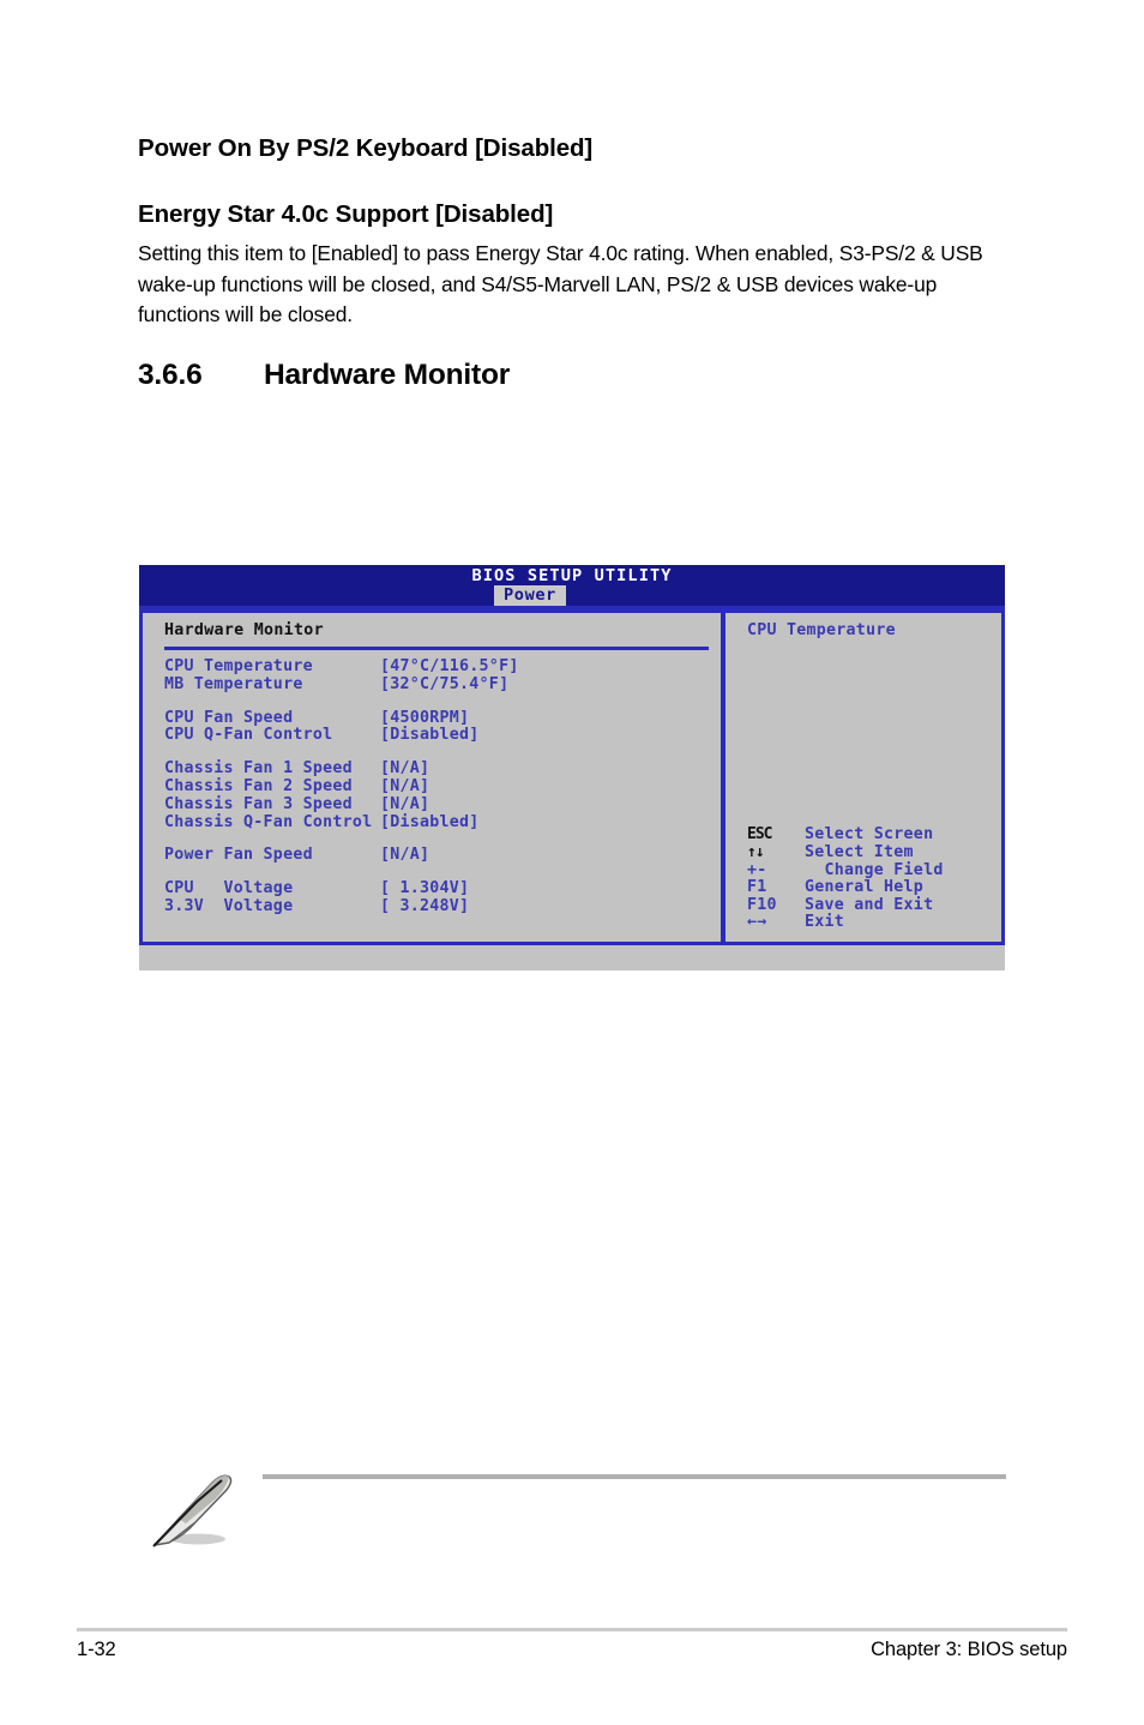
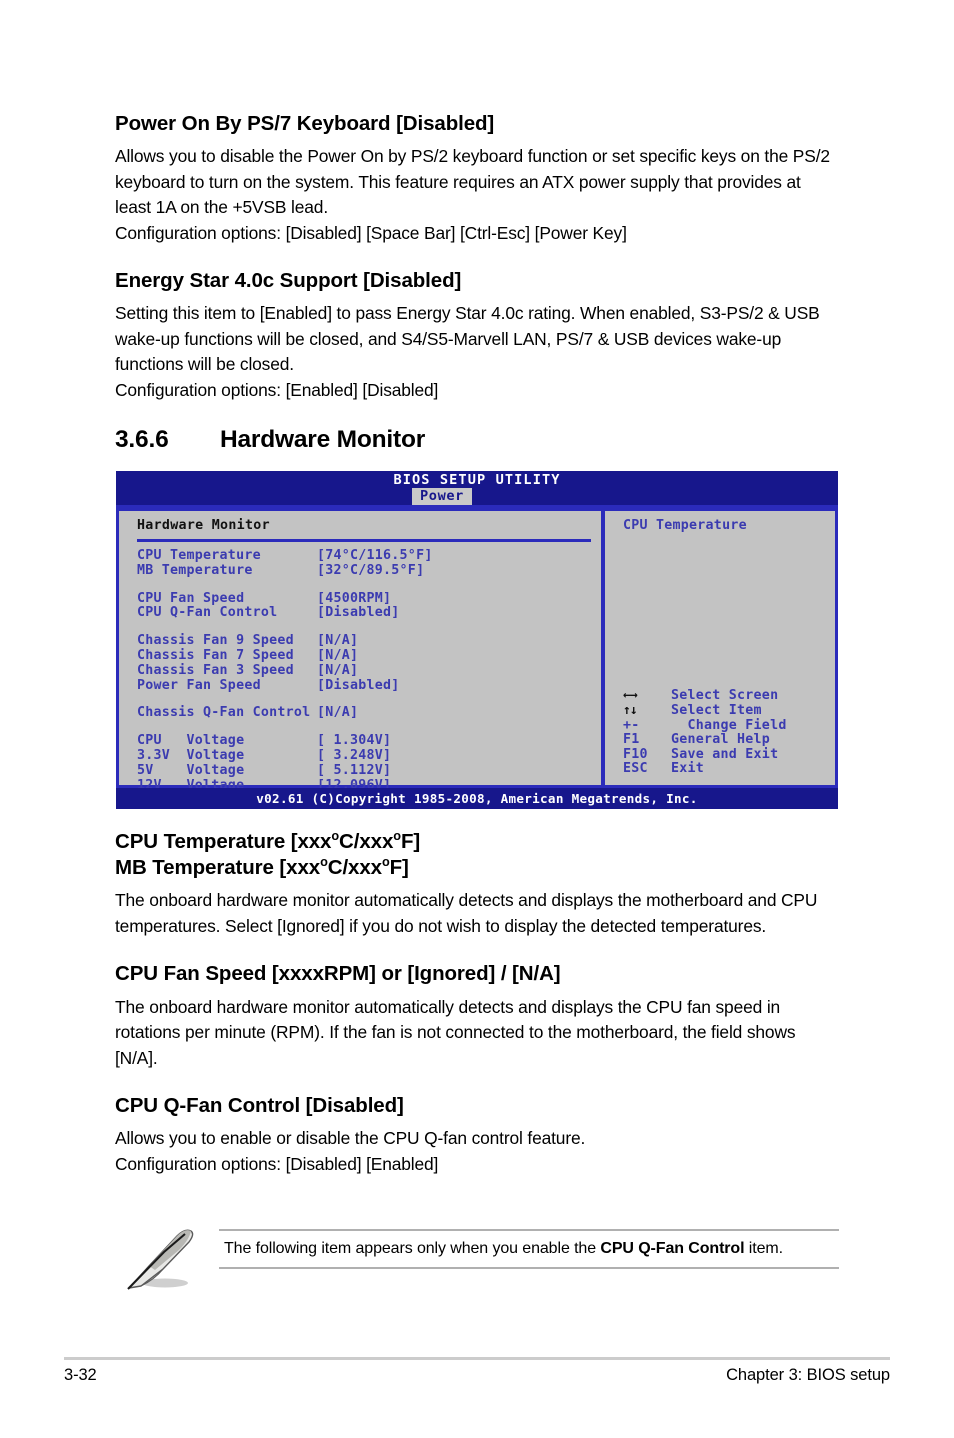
- Power On By PS/2 Keyboard [Disabled]
+ Power On By PS/7 Keyboard [Disabled]
+ Allows you to disable the Power On by PS/2 keyboard function or set specific keys on the PS/2 keyboard to turn on the system. This feature requires an ATX power supply that provides at least 1A on the +5VSB lead.
+ Configuration options: [Disabled] [Space Bar] [Ctrl-Esc] [Power Key]
  Energy Star 4.0c Support [Disabled]
- Setting this item to [Enabled] to pass Energy Star 4.0c rating. When enabled, S3-PS/2 & USB wake-up functions will be closed, and S4/S5-Marvell LAN, PS/2 & USB devices wake-up functions will be closed.
+ Setting this item to [Enabled] to pass Energy Star 4.0c rating. When enabled, S3-PS/2 & USB wake-up functions will be closed, and S4/S5-Marvell LAN, PS/7 & USB devices wake-up functions will be closed.
+ Configuration options: [Enabled] [Disabled]
  3.6.6
  Hardware Monitor
  BIOS SETUP UTILITY
  Power
  Hardware Monitor
  CPU Temperature
- [47°C/116.5°F]
+ [74°C/116.5°F]
  MB Temperature
- [32°C/75.4°F]
+ [32°C/89.5°F]
  CPU Fan Speed
  [4500RPM]
  CPU Q-Fan Control
  [Disabled]
- Chassis Fan 1 Speed
+ Chassis Fan 9 Speed
  [N/A]
- Chassis Fan 2 Speed
+ Chassis Fan 7 Speed
  [N/A]
  Chassis Fan 3 Speed
  [N/A]
- Chassis Q-Fan Control
+ Power Fan Speed
  [Disabled]
- Power Fan Speed
+ Chassis Q-Fan Control
  [N/A]
  CPU Voltage
  [ 1.304V]
  3.3V Voltage
  [ 3.248V]
+ 5V Voltage
+ [ 5.112V]
+ 12V Voltage
+ [12.096V]
  CPU Temperature
- ESC
+ ←→
  Select Screen
  ↑↓
  Select Item
  +-
  Change Field
  F1
  General Help
  F10
  Save and Exit
- ←→
+ ESC
  Exit
+ v02.61 (C)Copyright 1985-2008, American Megatrends, Inc.
+ CPU Temperature [xxxoC/xxxoF]
+ MB Temperature [xxxoC/xxxoF]
+ The onboard hardware monitor automatically detects and displays the motherboard and CPU temperatures. Select [Ignored] if you do not wish to display the detected temperatures.
+ CPU Fan Speed [xxxxRPM] or [Ignored] / [N/A]
+ The onboard hardware monitor automatically detects and displays the CPU fan speed in rotations per minute (RPM). If the fan is not connected to the motherboard, the field shows [N/A].
+ CPU Q-Fan Control [Disabled]
+ Allows you to enable or disable the CPU Q-fan control feature.
+ Configuration options: [Disabled] [Enabled]
+ The following item appears only when you enable the CPU Q-Fan Control item.
- 1-32
+ 3-32
  Chapter 3: BIOS setup
